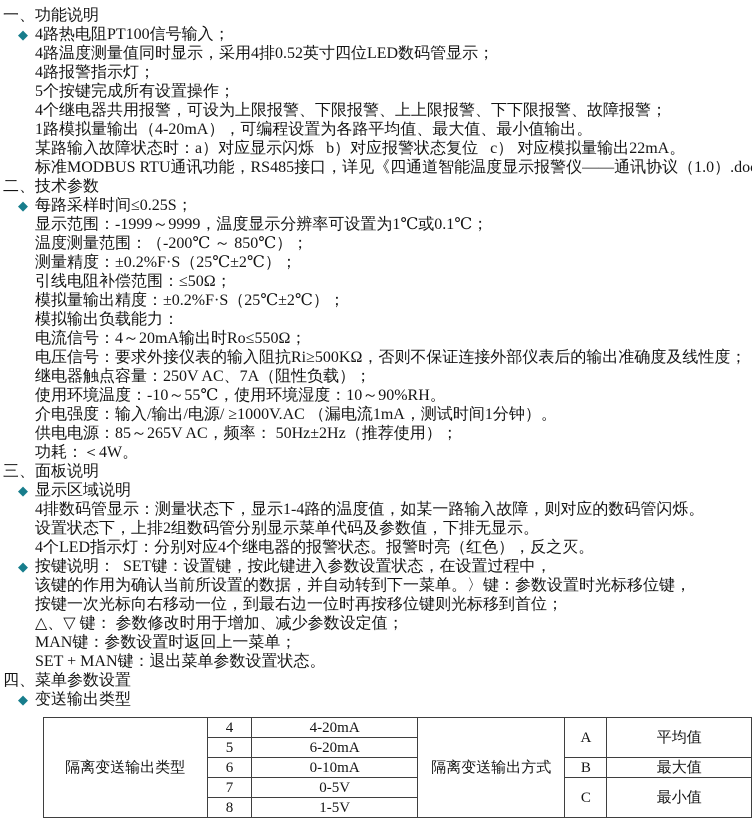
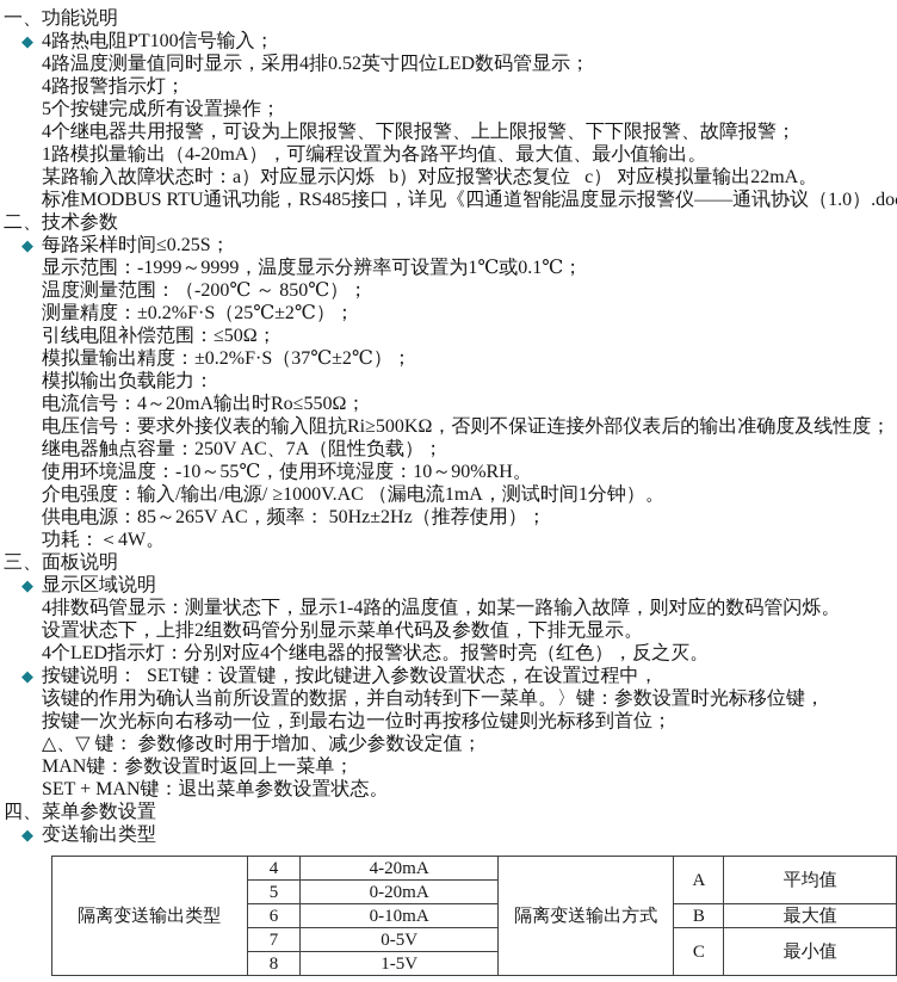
  一、功能说明
  ◆ 4路热电阻PT100信号输入；
  4路温度测量值同时显示，采用4排0.52英寸四位LED数码管显示；
  4路报警指示灯；
  5个按键完成所有设置操作；
  4个继电器共用报警，可设为上限报警、下限报警、上上限报警、下下限报警、故障报警；
  1路模拟量输出（4-20mA），可编程设置为各路平均值、最大值、最小值输出。
  某路输入故障状态时：a）对应显示闪烁 b）对应报警状态复位 c） 对应模拟量输出22mA。
  标准MODBUS RTU通讯功能，RS485接口，详见《四通道智能温度显示报警仪——通讯协议（1.0）.do
  二、技术参数
  ◆ 每路采样时间≤0.25S；
  显示范围：-1999～9999，温度显示分辨率可设置为1℃或0.1℃；
  温度测量范围：（-200℃ ～ 850℃）；
  测量精度：±0.2%F·S（25℃±2℃）；
  引线电阻补偿范围：≤50Ω；
- 模拟量输出精度：±0.2%F·S（25℃±2℃）；
+ 模拟量输出精度：±0.2%F·S（37℃±2℃）；
  模拟输出负载能力：
  电流信号：4～20mA输出时Ro≤550Ω；
  电压信号：要求外接仪表的输入阻抗Ri≥500KΩ，否则不保证连接外部仪表后的输出准确度及线性度；
  继电器触点容量：250V AC、7A（阻性负载）；
  使用环境温度：-10～55℃，使用环境湿度：10～90%RH。
  介电强度：输入/输出/电源/ ≥1000V.AC （漏电流1mA，测试时间1分钟）。
  供电电源：85～265V AC，频率： 50Hz±2Hz（推荐使用）；
  功耗：＜4W。
  三、面板说明
  ◆ 显示区域说明
  4排数码管显示：测量状态下，显示1-4路的温度值，如某一路输入故障，则对应的数码管闪烁。
  设置状态下，上排2组数码管分别显示菜单代码及参数值，下排无显示。
  4个LED指示灯：分别对应4个继电器的报警状态。报警时亮（红色），反之灭。
  ◆ 按键说明： SET键：设置键，按此键进入参数设置状态，在设置过程中，
  该键的作用为确认当前所设置的数据，并自动转到下一菜单。〉键：参数设置时光标移位键，
  按键一次光标向右移动一位，到最右边一位时再按移位键则光标移到首位；
  △、▽ 键： 参数修改时用于增加、减少参数设定值；
  MAN键：参数设置时返回上一菜单；
  SET + MAN键：退出菜单参数设置状态。
  四、菜单参数设置
  ◆ 变送输出类型
  隔离变送输出类型	4	4-20mA	隔离变送输出方式	A	平均值
- 5	6-20mA
+ 5	0-20mA
  6	0-10mA	B	最大值
  7	0-5V	C	最小值
  8	1-5V
